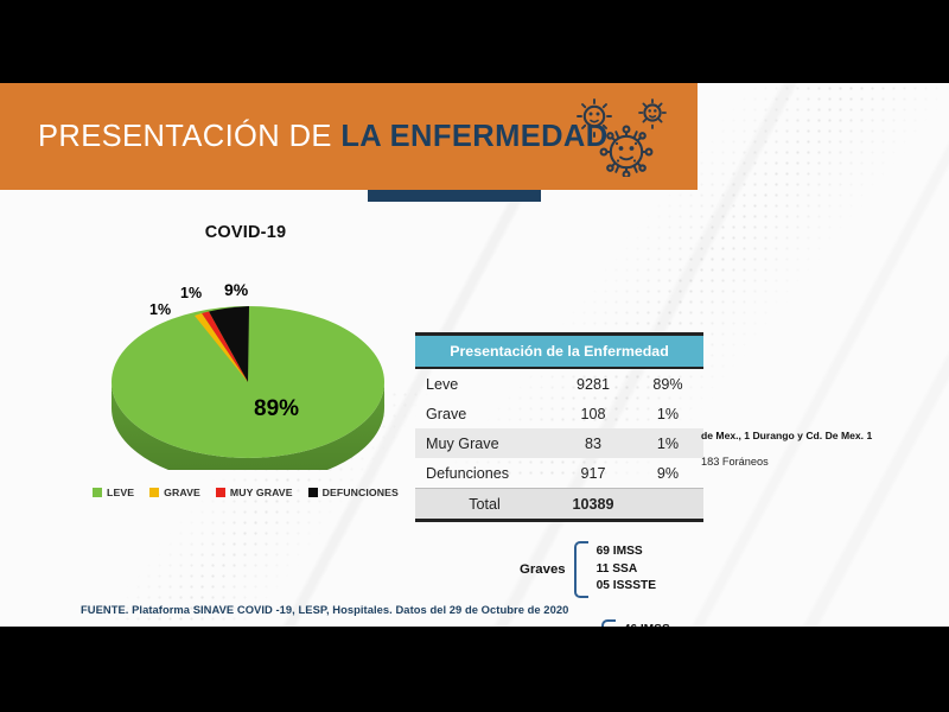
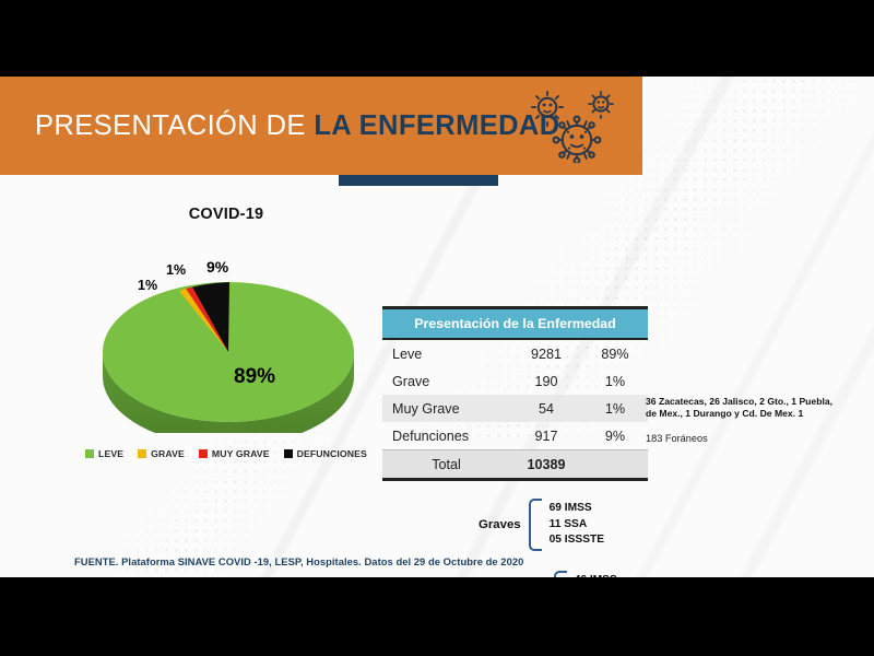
  PRESENTACIÓN DE LA ENFERMEDAD
  COVID-19
  89%
  9%
  1%
  1%
  LEVE
  GRAVE
  MUY GRAVE
  DEFUNCIONES
  Presentación de la Enfermedad
  Leve	9281	89%
- Grave	108	1%
+ Grave	190	1%
- Muy Grave	83	1%
+ Muy Grave	54	1%
  Defunciones	917	9%
  Total	10389
+ 36 Zacatecas, 26 Jalisco, 2 Gto., 1 Puebla,
  de Mex., 1 Durango y Cd. De Mex. 1
  183 Foráneos
  Graves
  69 IMSS
  11 SSA
  05 ISSSTE
  FUENTE. Plataforma SINAVE COVID -19, LESP, Hospitales. Datos del 29 de Octubre de 2020
